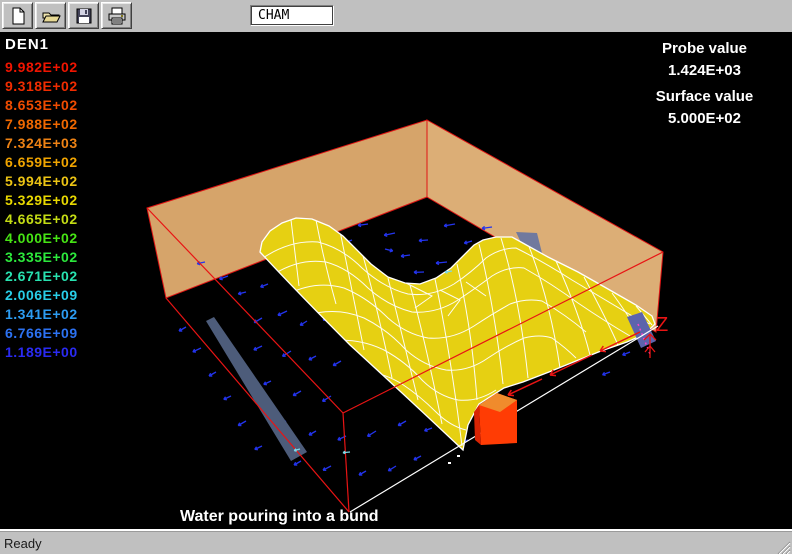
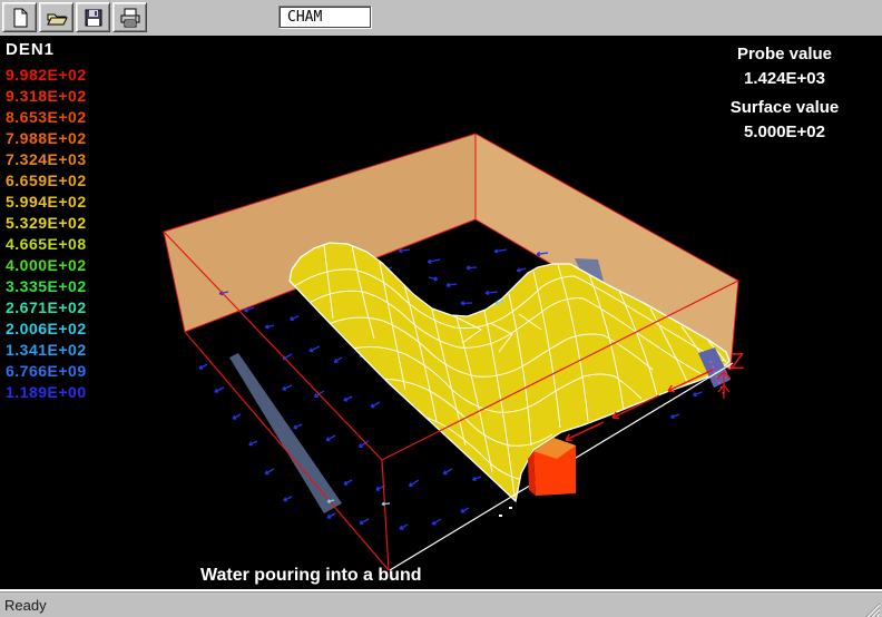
  CHAM
  Z
  DEN1
  9.982E+02
  9.318E+02
  8.653E+02
  7.988E+02
  7.324E+03
  6.659E+02
  5.994E+02
  5.329E+02
- 4.665E+02
+ 4.665E+08
  4.000E+02
  3.335E+02
  2.671E+02
- 2.006E+09
+ 2.006E+02
  1.341E+02
  6.766E+09
  1.189E+00
  Probe value
  1.424E+03
  Surface value
  5.000E+02
  Water pouring into a bund
  Ready
